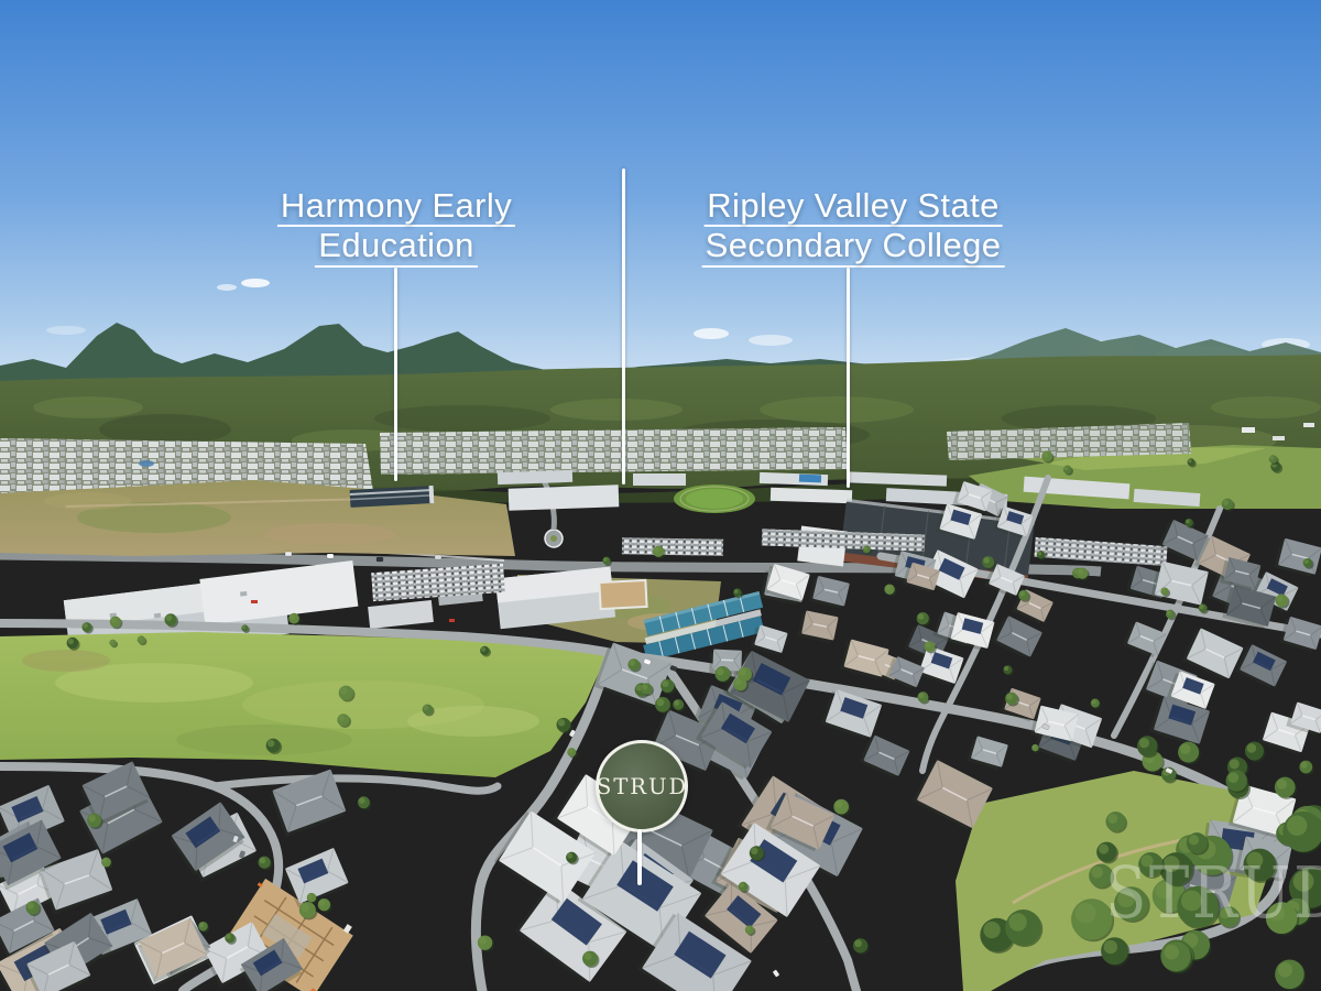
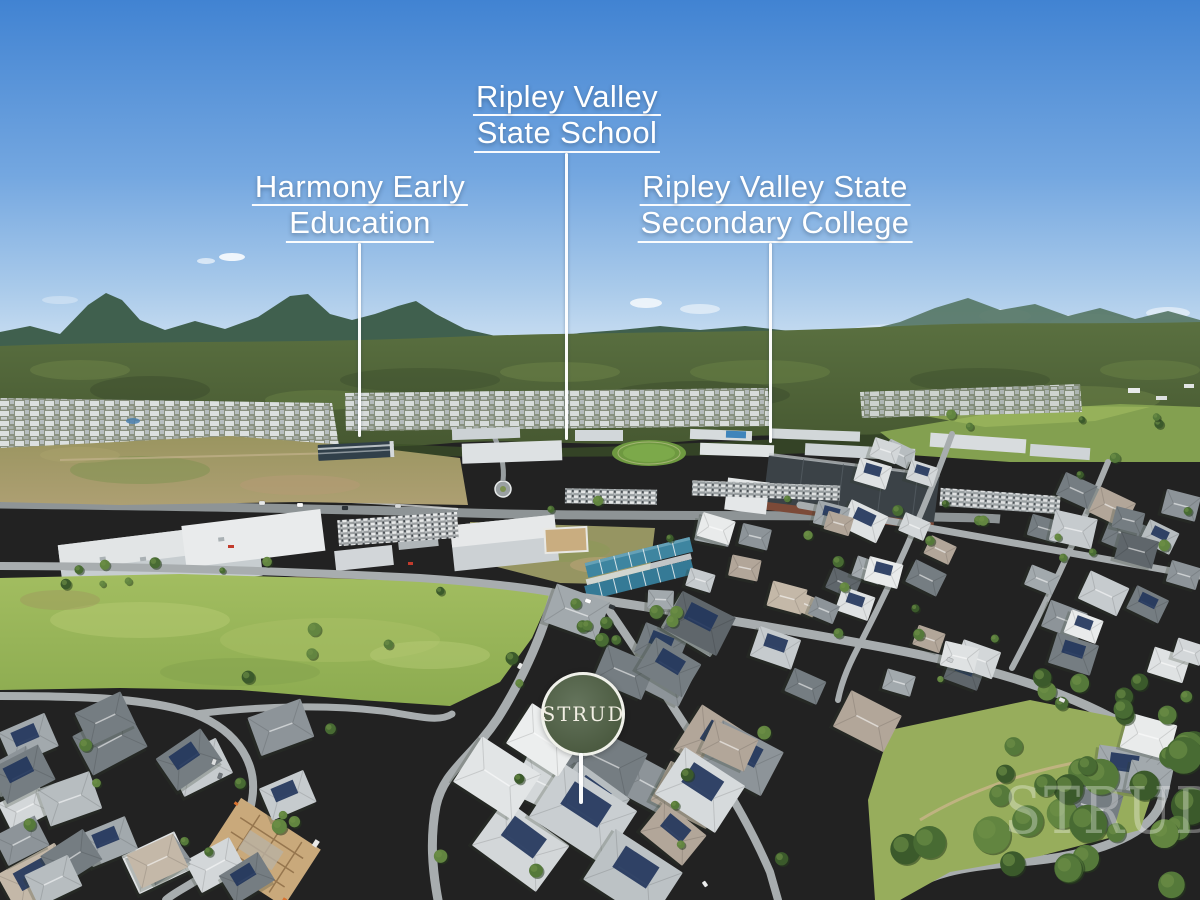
+ Ripley Valley
+ State School
  Harmony Early
  Education
  Ripley Valley State
  Secondary College
  STRUD
  STRUD
